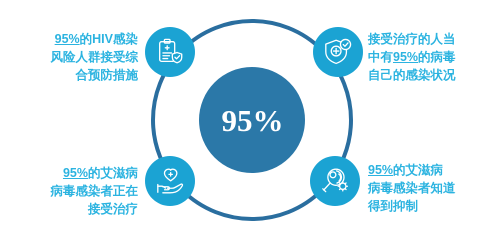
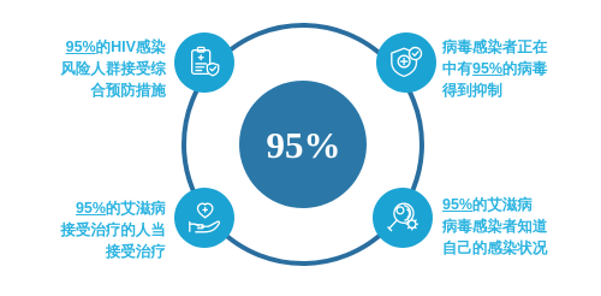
  95%
  95%的HIV感染
  风险人群接受综
  合预防措施
- 接受治疗的人当
+ 病毒感染者正在
  中有95%的病毒
- 自己的感染状况
+ 得到抑制
  95%的艾滋病
- 病毒感染者正在
+ 接受治疗的人当
  接受治疗
  95%的艾滋病
  病毒感染者知道
- 得到抑制
+ 自己的感染状况
